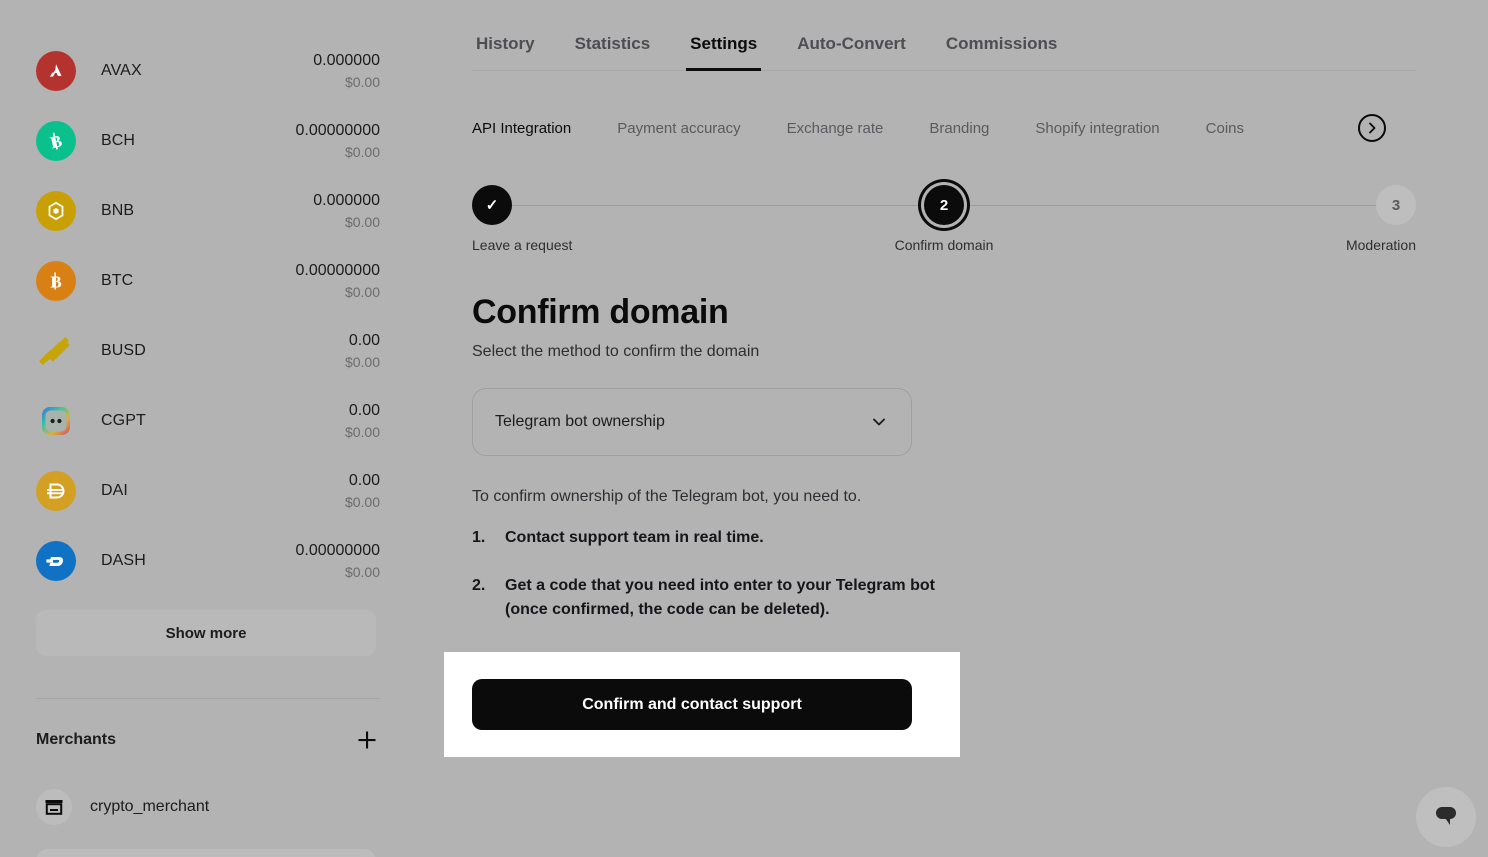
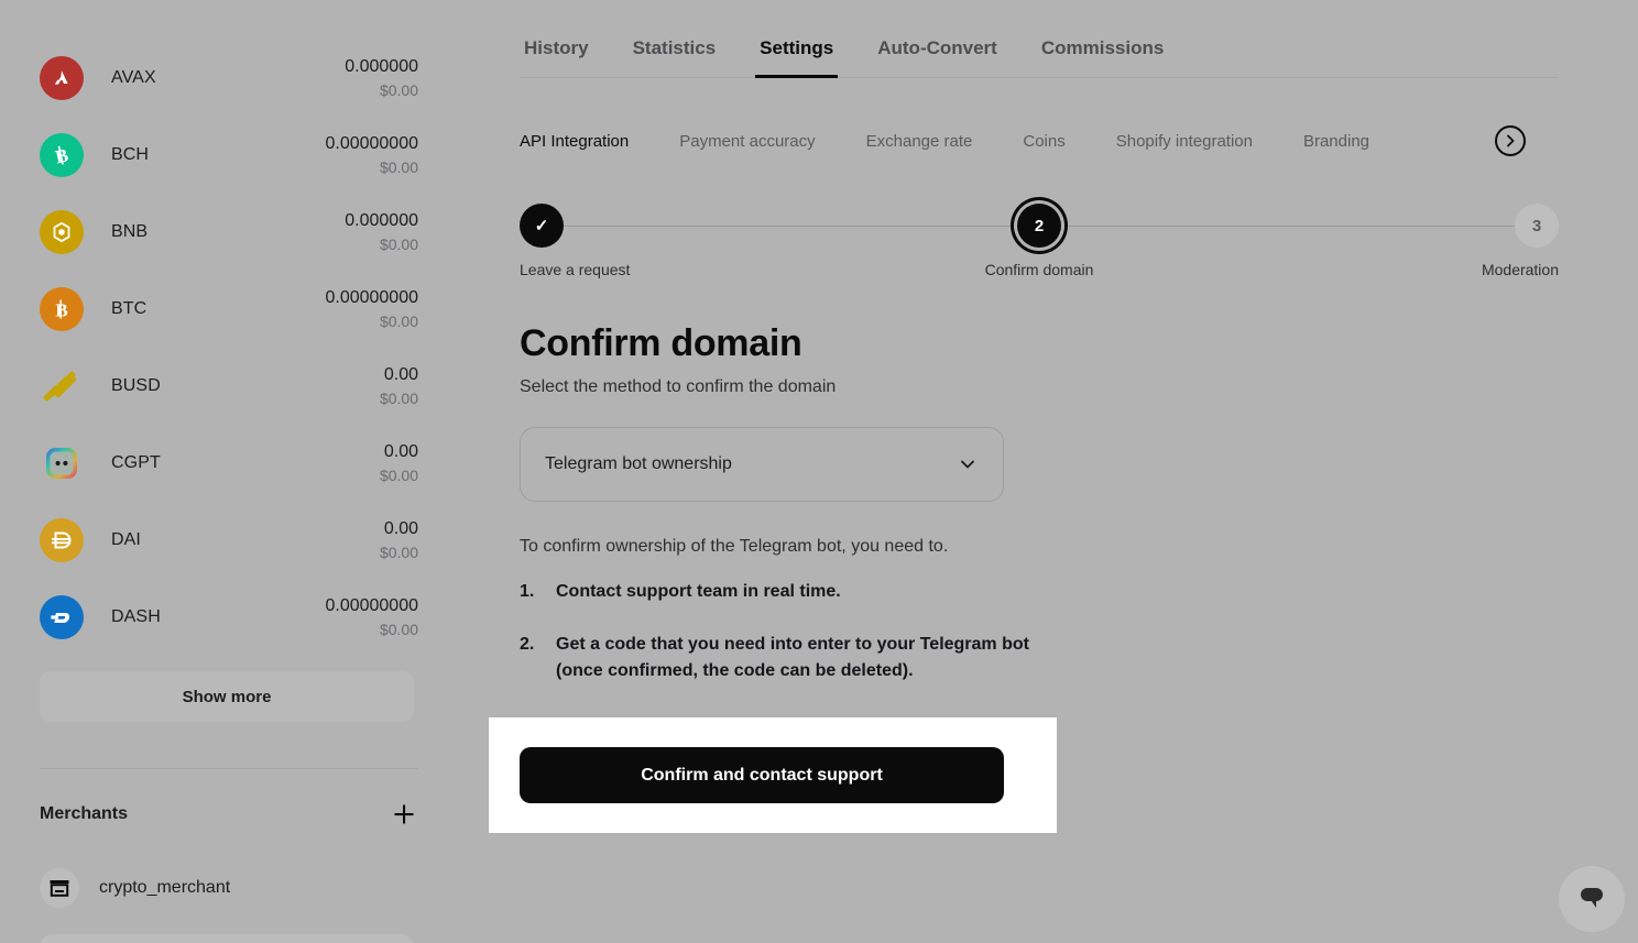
  AVAX
  0.000000
  $0.00
  BCH
  0.00000000
  $0.00
  BNB
  0.000000
  $0.00
  B
  BTC
  0.00000000
  $0.00
  BUSD
  0.00
  $0.00
  CGPT
  0.00
  $0.00
  DAI
  0.00
  $0.00
  DASH
  0.00000000
  $0.00
  Show more
  Merchants
  crypto_merchant
  History
  Statistics
  Settings
  Auto-Convert
  Commissions
  API Integration
  Payment accuracy
  Exchange rate
- Branding
+ Coins
  Shopify integration
- Coins
+ Branding
  ✓
  2
  3
  Leave a request
  Confirm domain
  Moderation
  Confirm domain
  Select the method to confirm the domain
  Telegram bot ownership
  To confirm ownership of the Telegram bot, you need to.
  1.
  Contact support team in real time.
  2.
  Get a code that you need into enter to your Telegram bot (once confirmed, the code can be deleted).
  Confirm and contact support
